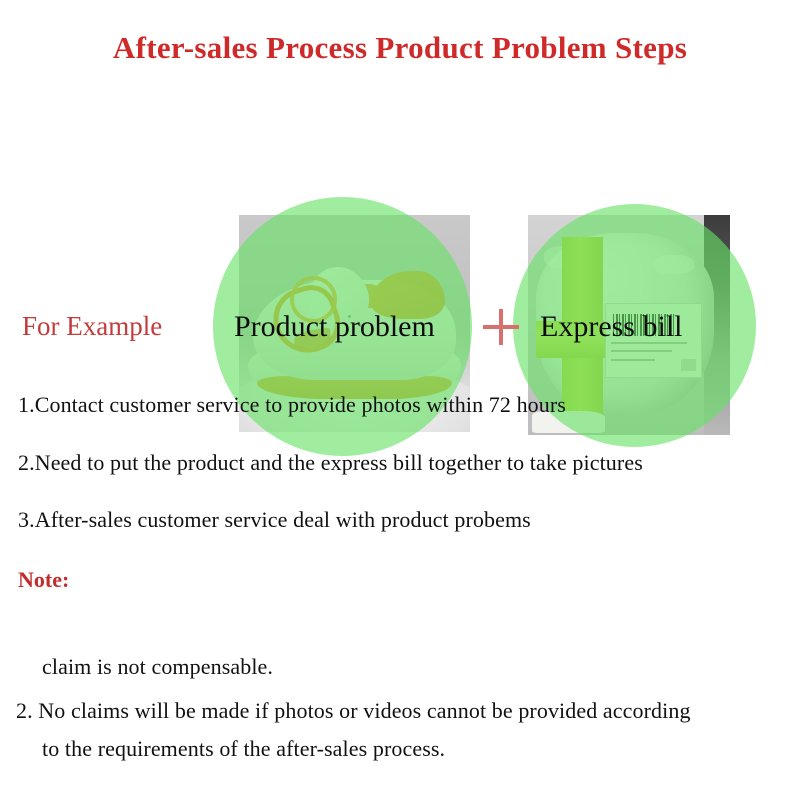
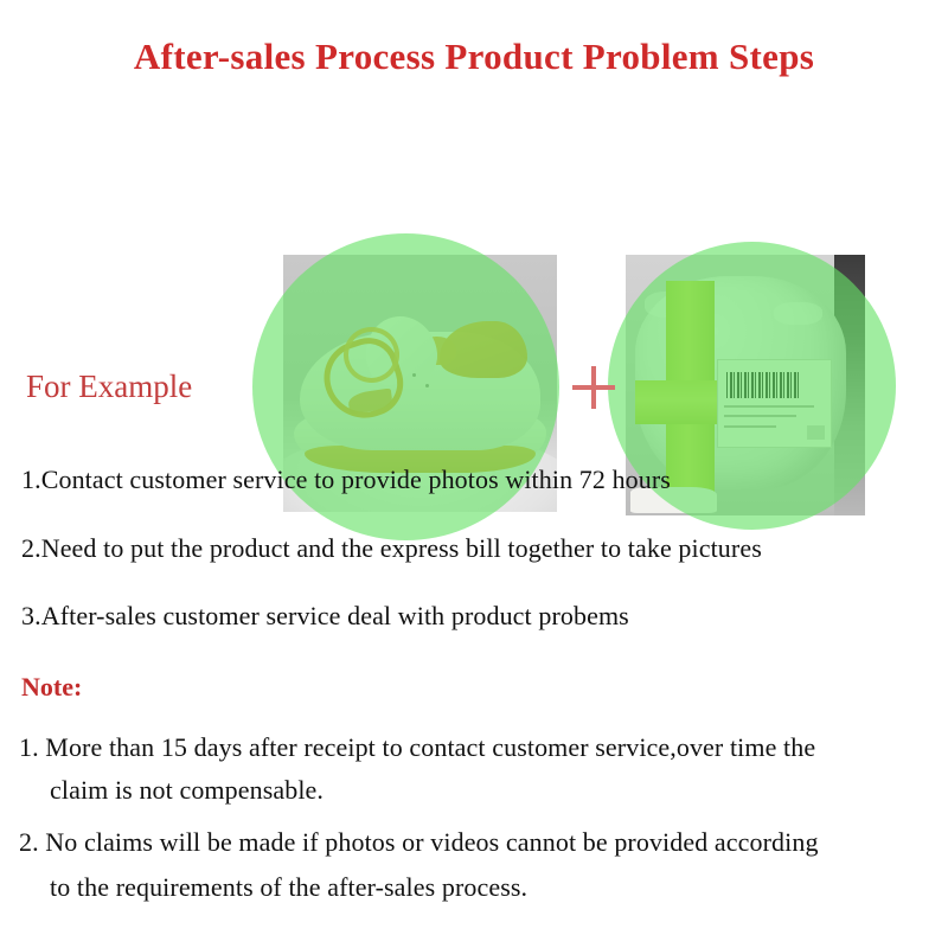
  After-sales Process Product Problem Steps
  For Example
- Product problem
- Express bill
  1.Contact customer service to provide photos within 72 hours
  2.Need to put the product and the express bill together to take pictures
  3.After-sales customer service deal with product probems
  Note:
+ 1. More than 15 days after receipt to contact customer service,over time the
  claim is not compensable.
  2. No claims will be made if photos or videos cannot be provided according
  to the requirements of the after-sales process.
